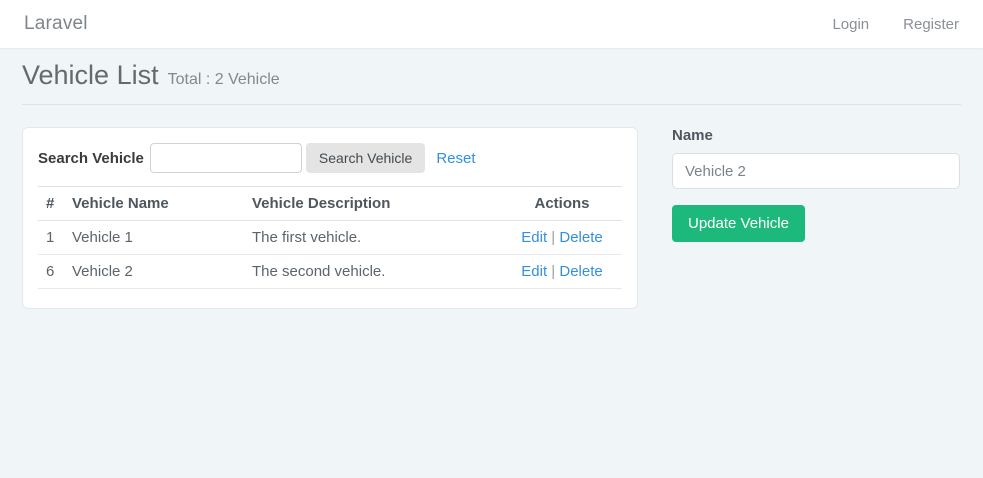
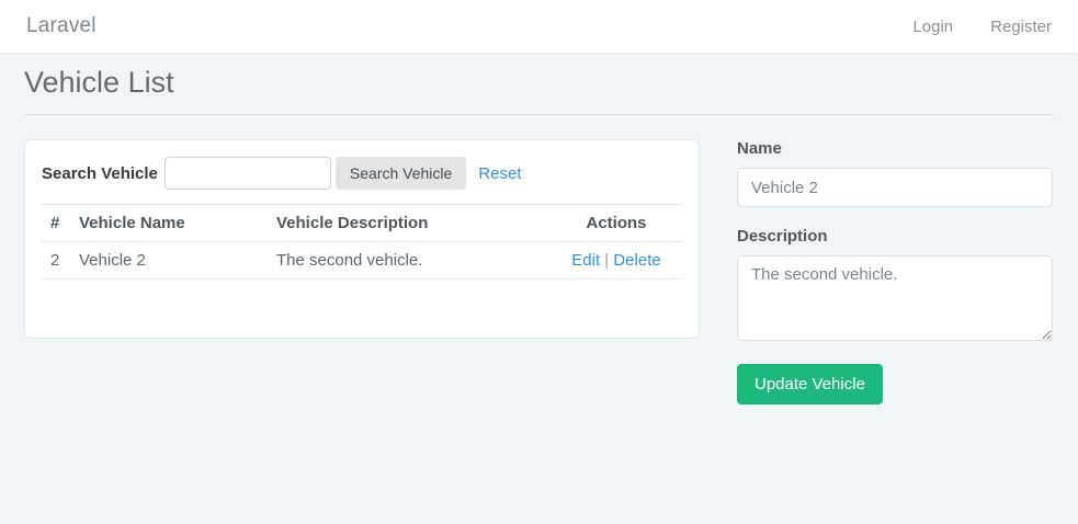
  Laravel
  Login
  Register
  Vehicle List
- Total : 2 Vehicle
  Search Vehicle
  Search Vehicle
  Reset
  #	Vehicle Name	Vehicle Description	Actions
- 1	Vehicle 1	The first vehicle.	Edit | Delete
- 6	Vehicle 2	The second vehicle.	Edit | Delete
+ 2	Vehicle 2	The second vehicle.	Edit | Delete
  Name
  Vehicle 2
+ Description
+ The second vehicle.
  Update Vehicle
